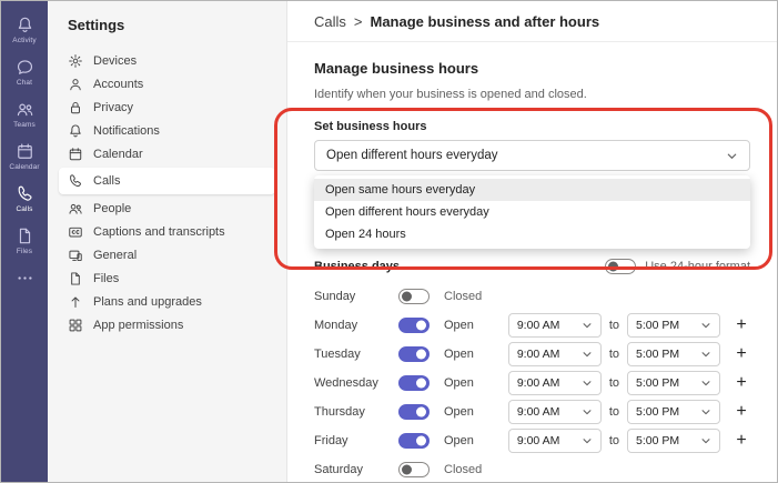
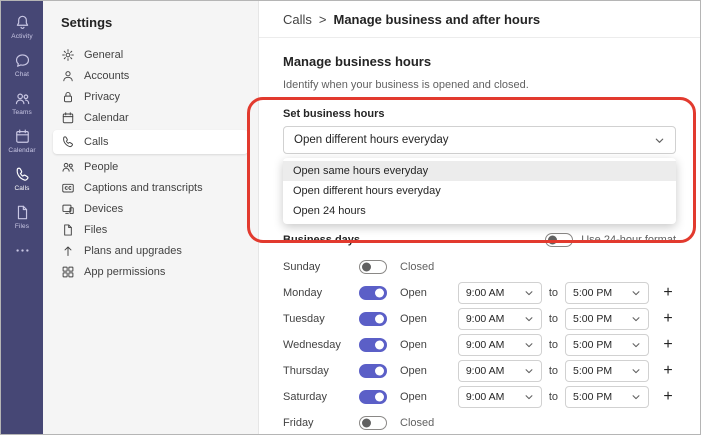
  Settings
- Devices
+ General
  Accounts
  Privacy
- Notifications
  Calendar
  Calls
  People
  Captions and transcripts
- General
+ Devices
  Files
  Plans and upgrades
  App permissions
  Calls
  >
  Manage business and after hours
  Manage business hours
  Identify when your business is opened and closed.
  Set business hours
  Open different hours everyday
  Open same hours everyday
  Open different hours everyday
  Open 24 hours
  Business days
  Use 24-hour format
  Sunday
  Closed
  Monday
  Open
  9:00 AM
  to
  5:00 PM
  +
  Tuesday
  Open
  9:00 AM
  to
  5:00 PM
  +
  Wednesday
  Open
  9:00 AM
  to
  5:00 PM
  +
  Thursday
  Open
  9:00 AM
  to
  5:00 PM
  +
- Friday
+ Saturday
  Open
  9:00 AM
  to
  5:00 PM
  +
- Saturday
+ Friday
  Closed
